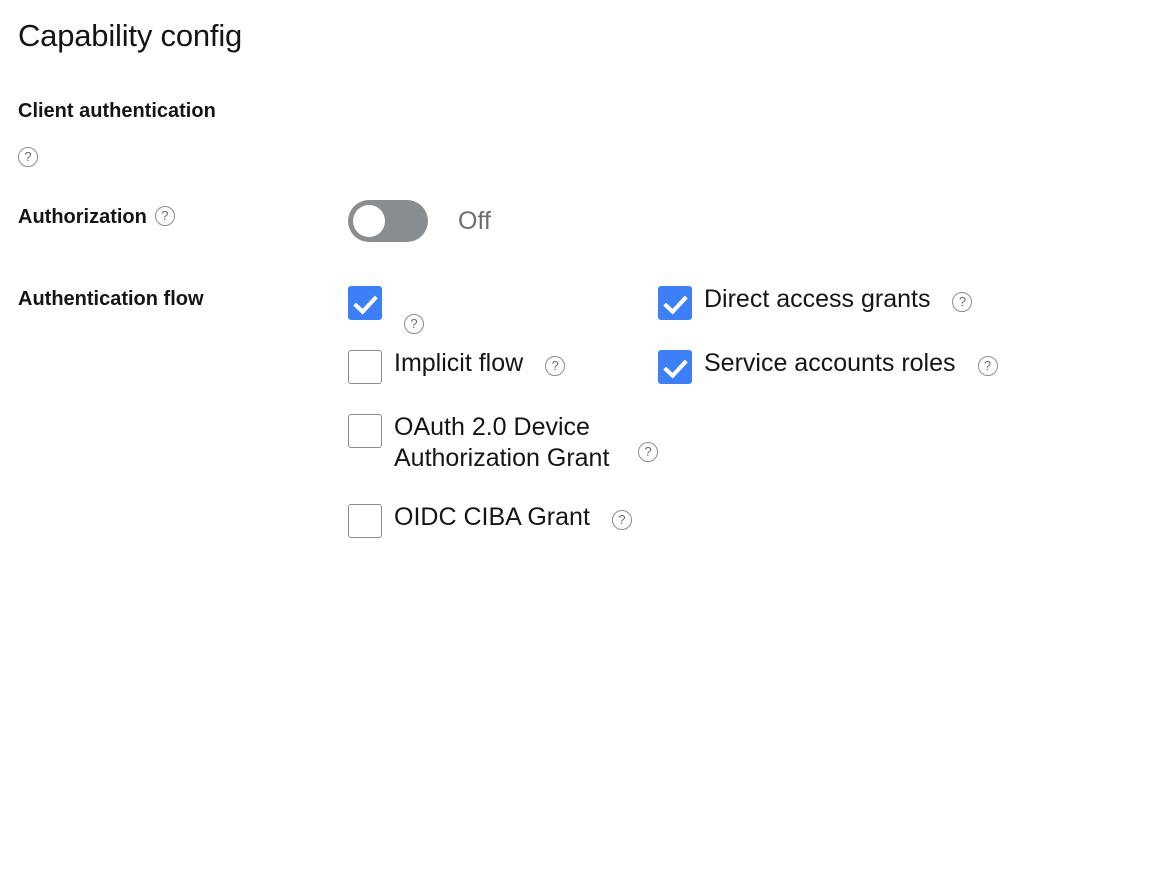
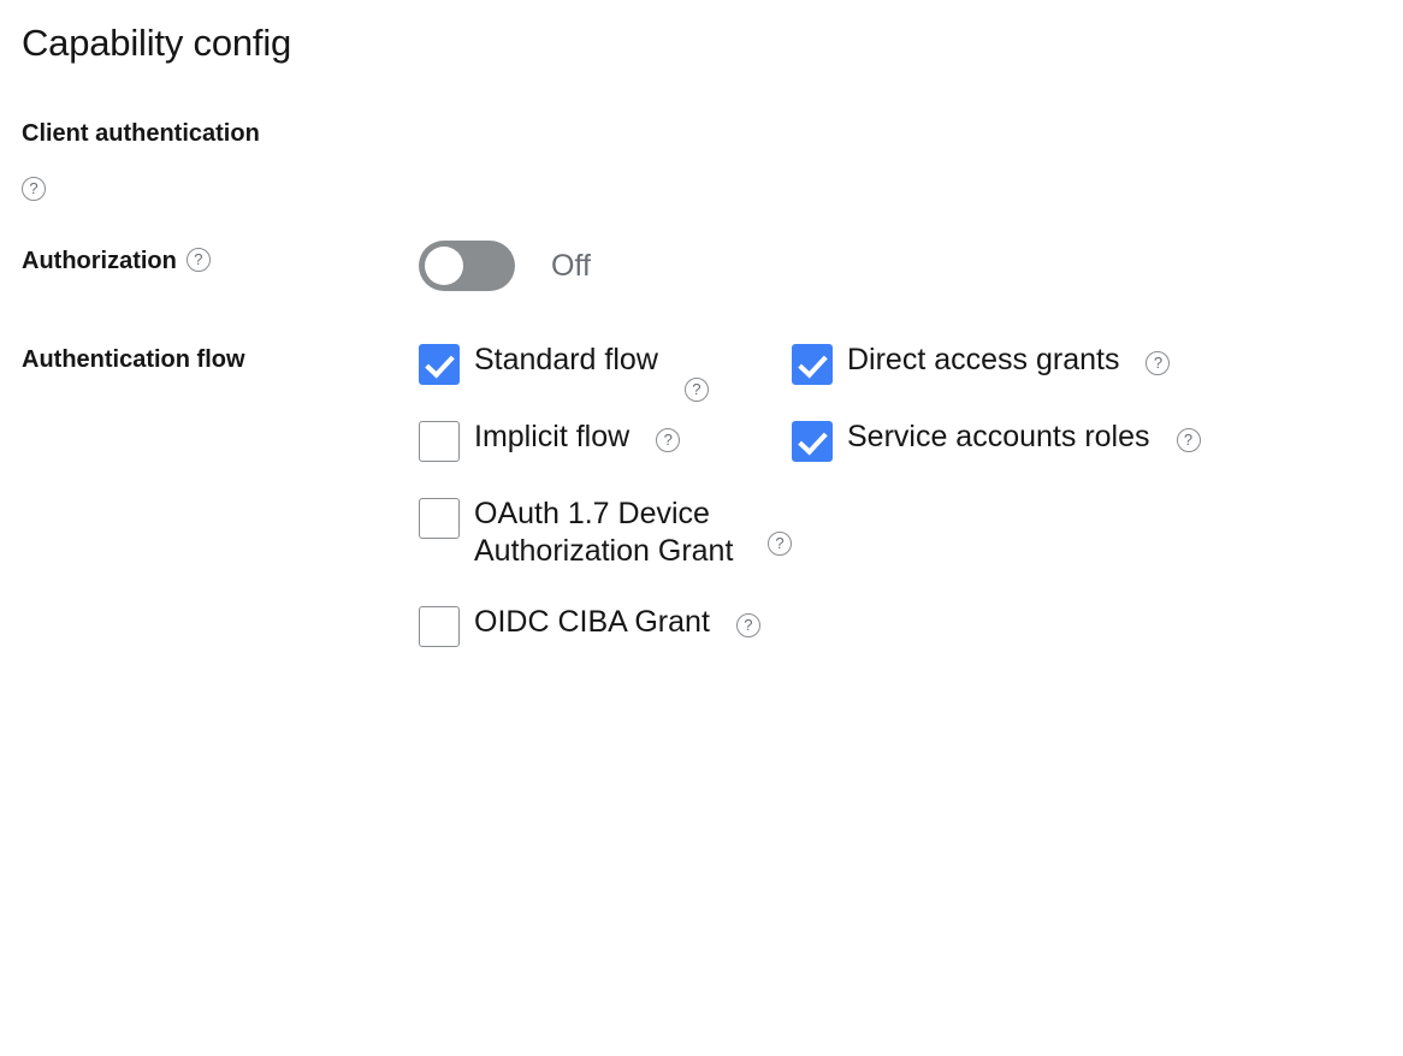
  Capability config
  Client authentication
  ?
  Authorization
  ?
  Off
  Authentication flow
+ Standard flow
  ?
  Direct access grants
  ?
  Implicit flow
  ?
  Service accounts roles
  ?
- OAuth 2.0 Device Authorization Grant
+ OAuth 1.7 Device Authorization Grant
  ?
  OIDC CIBA Grant
  ?
